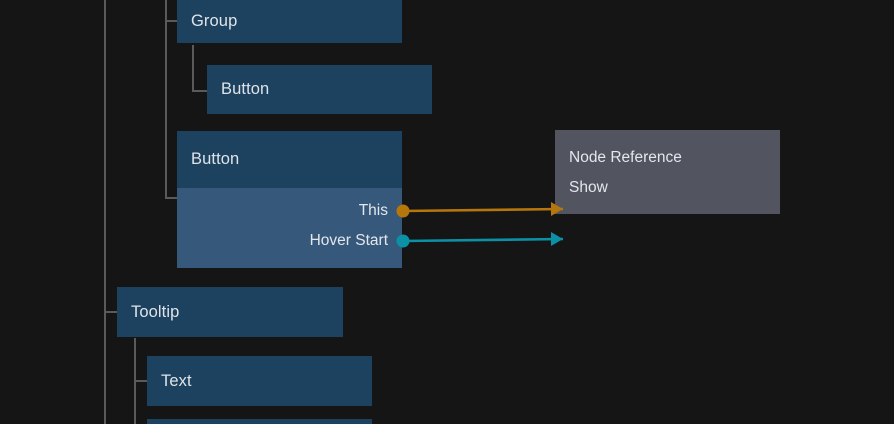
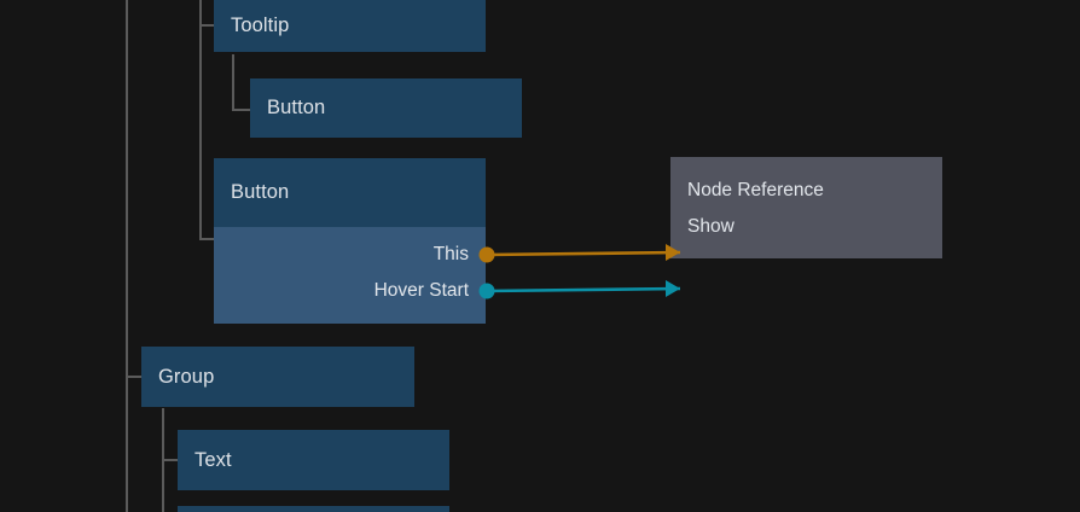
- Group
+ Tooltip
  Button
  Button
  This
  Hover Start
  Node Reference
  Show
- Tooltip
+ Group
  Text
